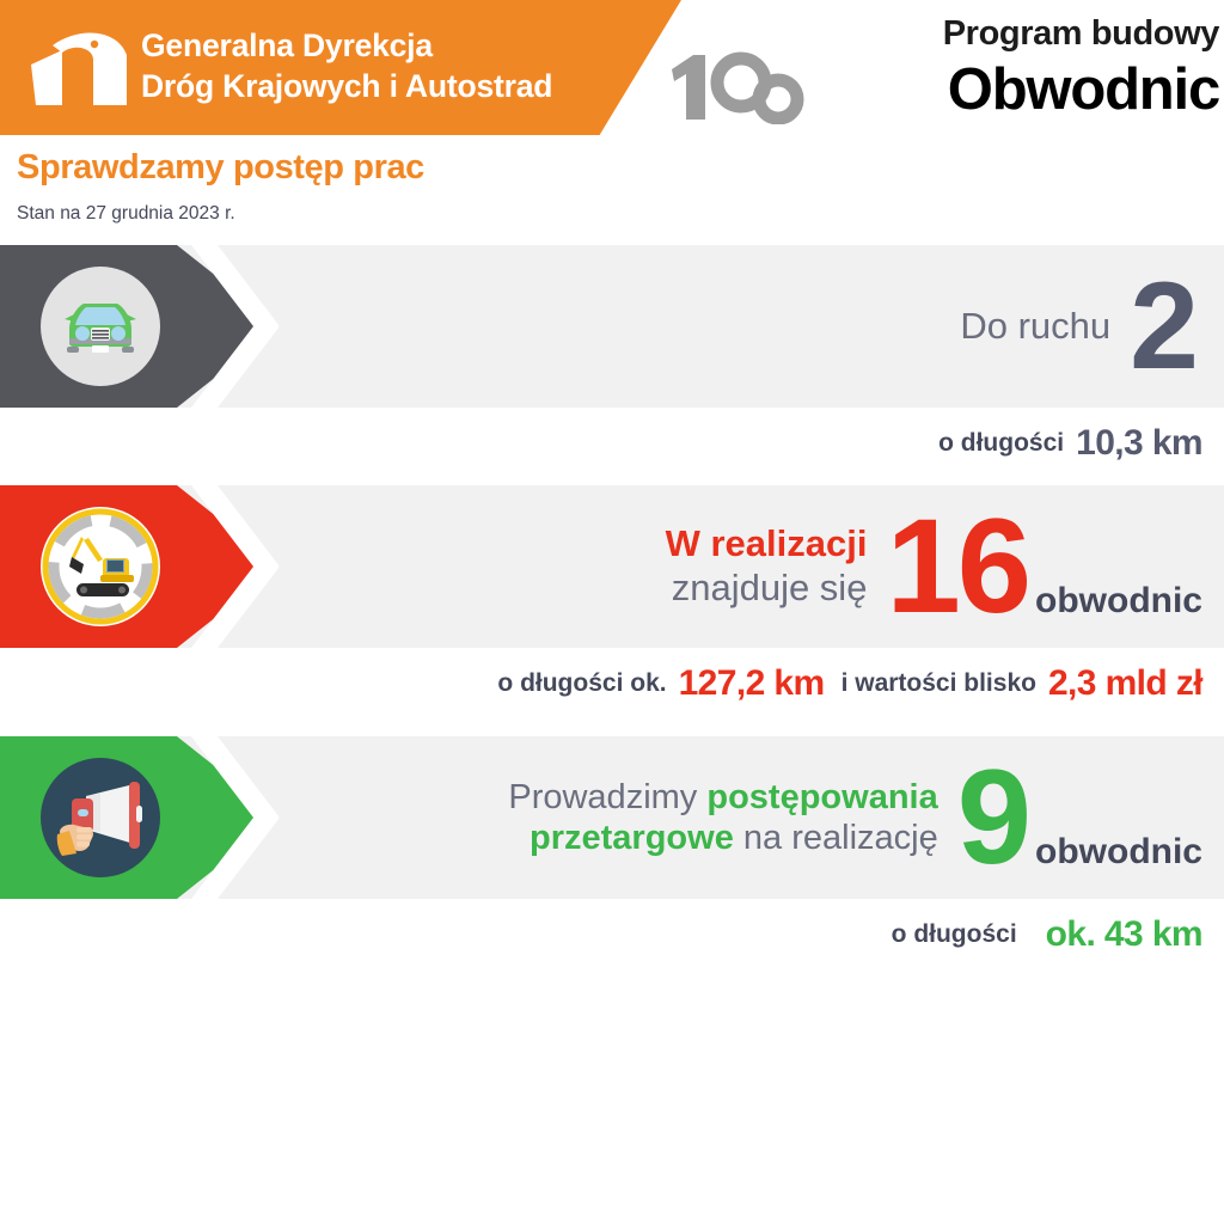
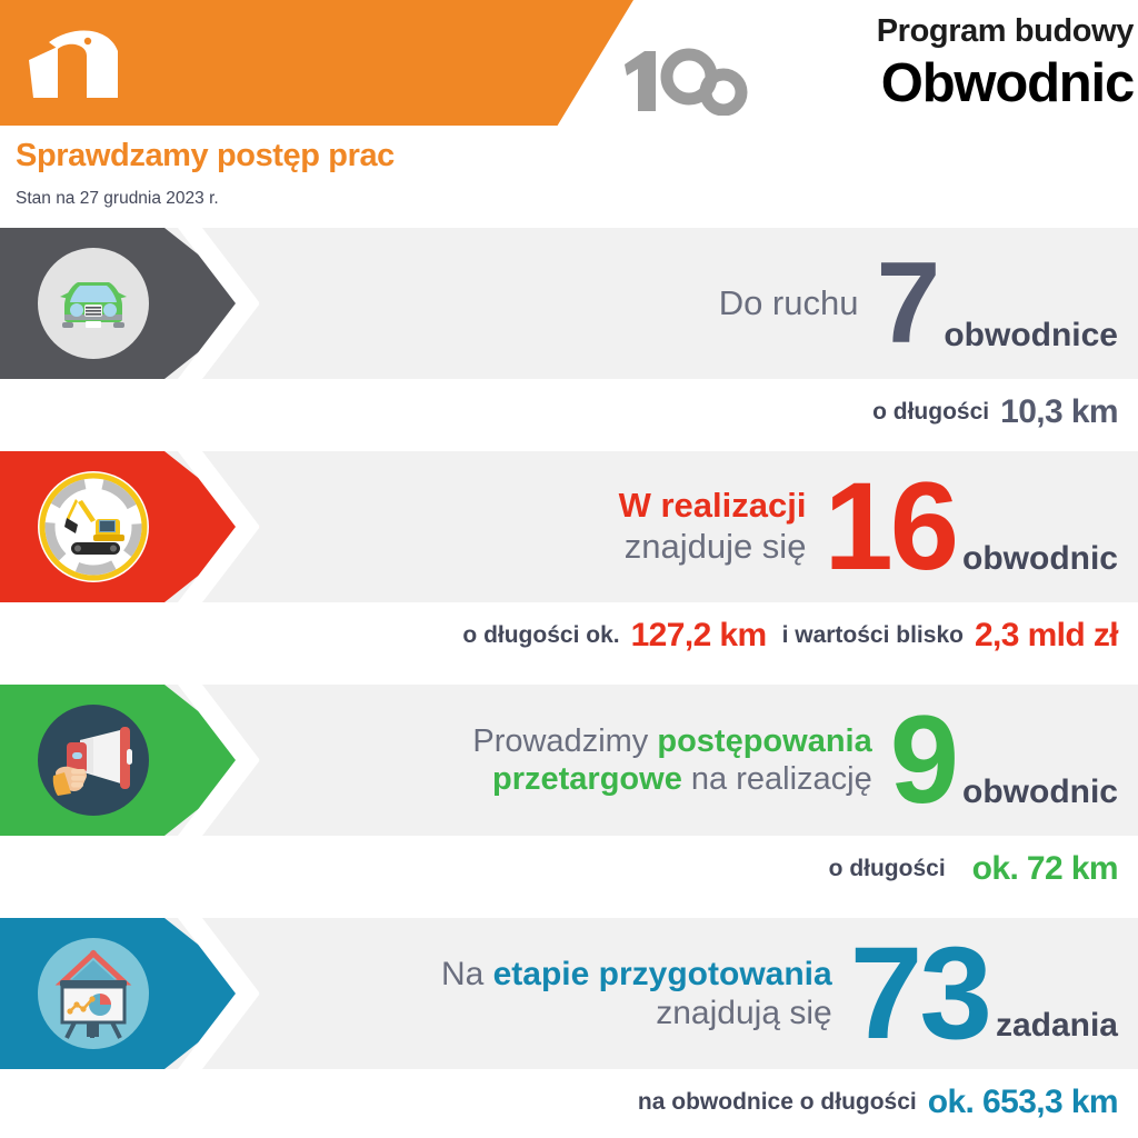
- Generalna Dyrekcja
- Dróg Krajowych i Autostrad
  Program budowy
  Obwodnic
  Sprawdzamy postęp prac
  Stan na 27 grudnia 2023 r.
  Do ruchu
- 2
+ 7
+ obwodnice
  o długości
  10,3 km
  W realizacji
  znajduje się
  16
  obwodnic
  o długości ok.
  127,2 km
  i wartości blisko
  2,3 mld zł
  Prowadzimy postępowania
  przetargowe na realizację
  9
  obwodnic
  o długości
- ok. 43 km
+ ok. 72 km
+ Na etapie przygotowania
+ znajdują się
+ 73
+ zadania
+ na obwodnice o długości
+ ok. 653,3 km
